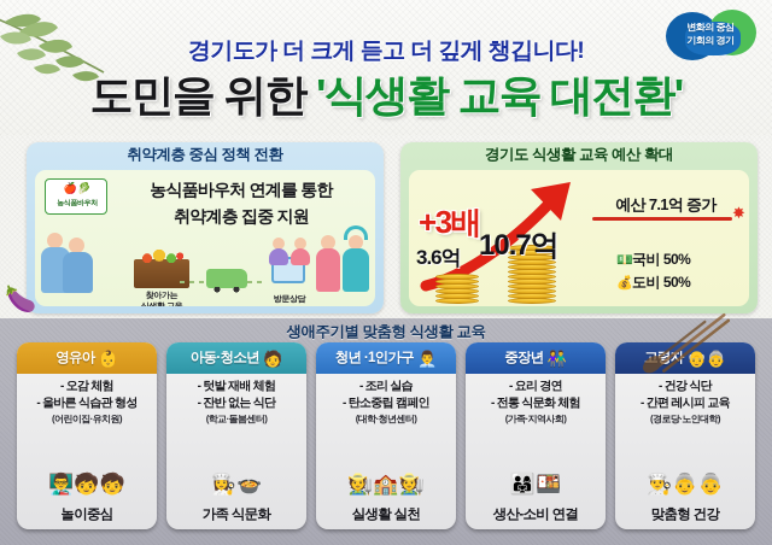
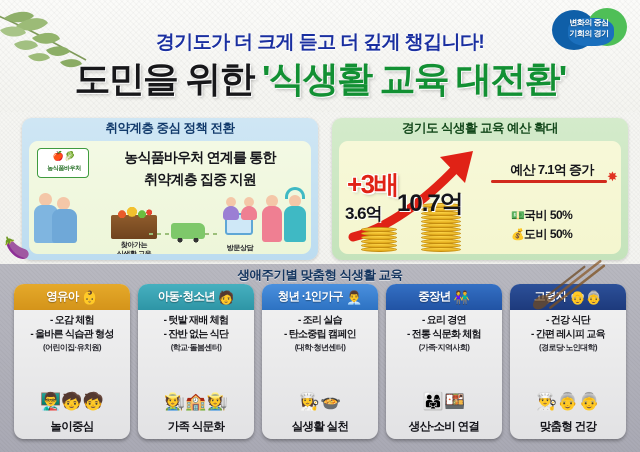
  변화의 중심
  기회의 경기
  경기도가 더 크게 듣고 더 깊게 챙깁니다!
  도민을 위한 '식생활 교육 대전환'
  취약계층 중심 정책 전환
  🍎🥬
  농식품바우처 연계를 통한
  취약계층 집중 지원
  경기도 식생활 교육 예산 확대
  +3배
  3.6억
  10.7억
  예산 7.1억 증가
  ✸
  💵국비 50%
  💰도비 50%
  🍆
  생애주기별 맞춤형 식생활 교육
  영유아
  👶
  - 오감 체험
  - 올바른 식습관 형성
  (어린이집·유치원)
  👨‍🏫🧒🧒
  놀이중심
  아동·청소년
  🧑
  - 텃밭 재배 체험
  - 잔반 없는 식단
  (학교·돌봄센터)
- 👩‍🍳🍲
+ 🧑‍🌾🏫🧑‍🌾
  가족 식문화
  청년 ·1인가구
  👨‍💼
  - 조리 실습
  - 탄소중립 캠페인
  (대학·청년센터)
- 🧑‍🌾🏫🧑‍🌾
+ 👩‍🍳🍲
  실생활 실천
  중장년
  👫
  - 요리 경연
  - 전통 식문화 체험
  (가족·지역사회)
  👨‍👩‍👧🍱
  생산-소비 연결
  고령자
  👴👵
  - 건강 식단
  - 간편 레시피 교육
  (경로당·노인대학)
  👨‍🍳👵👵
  맞춤형 건강
